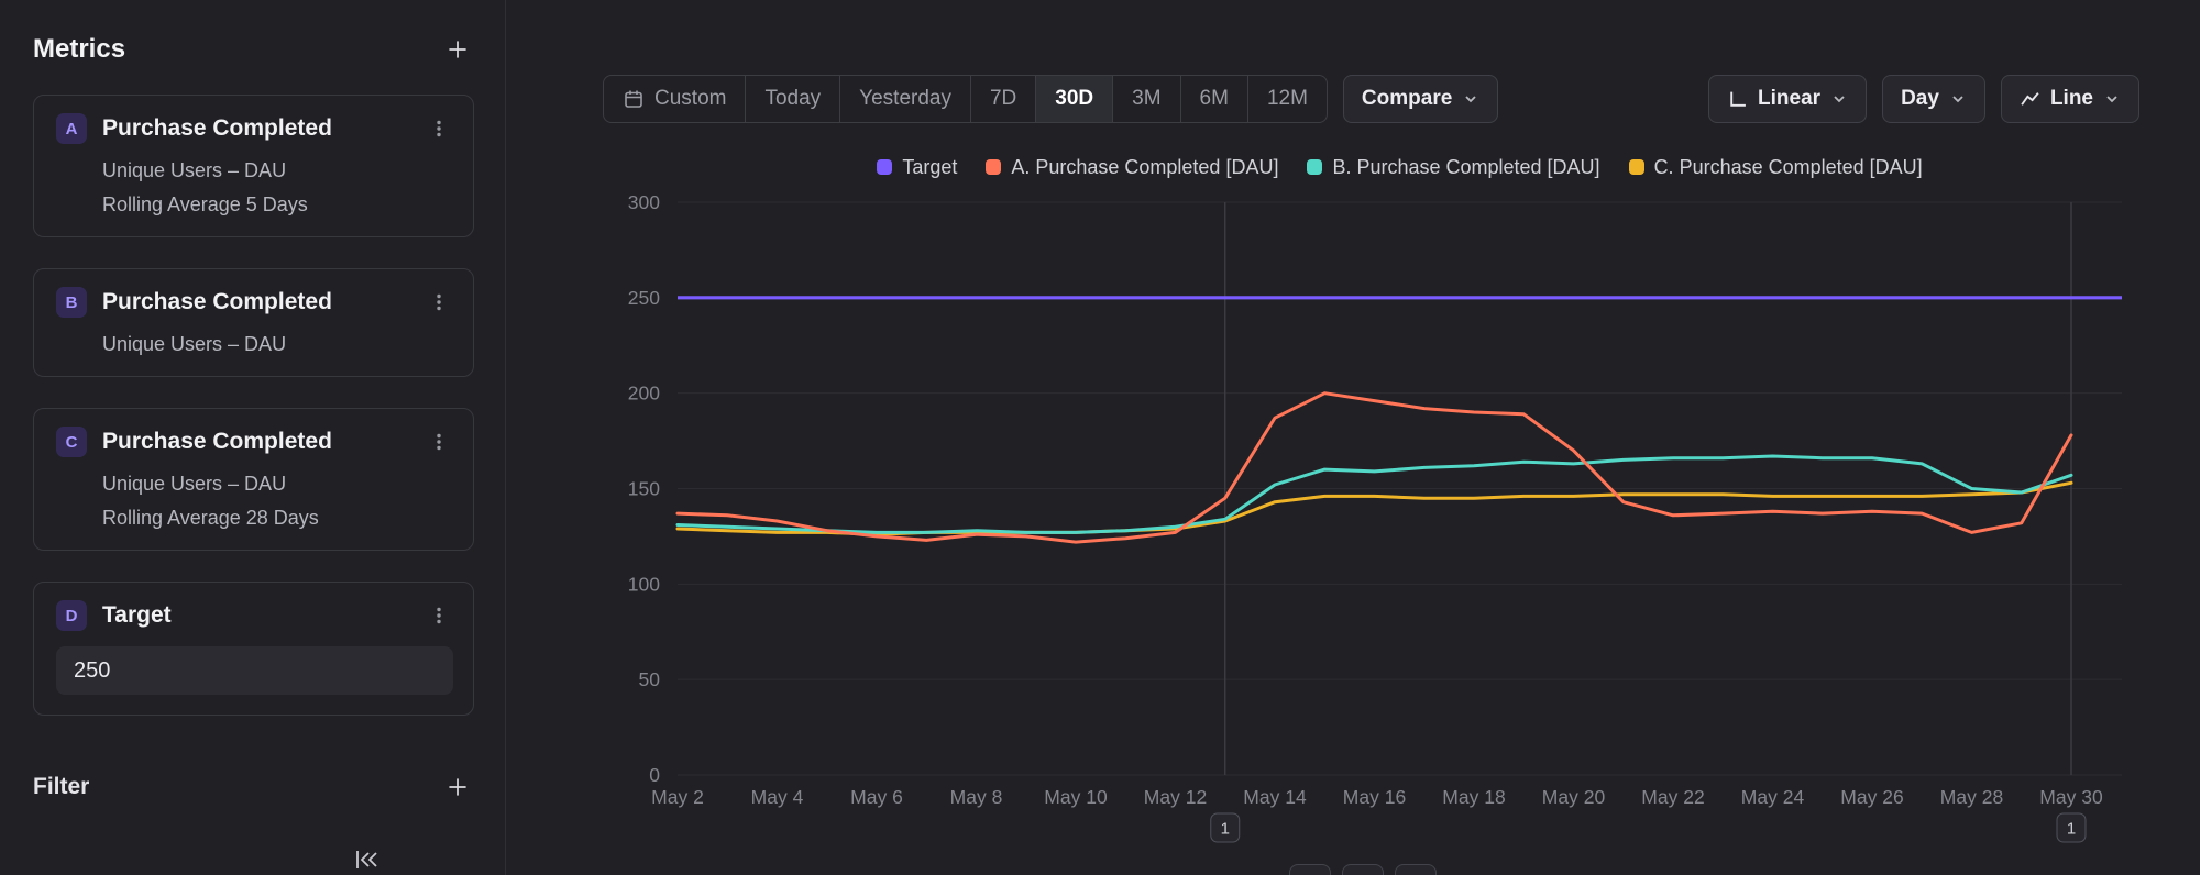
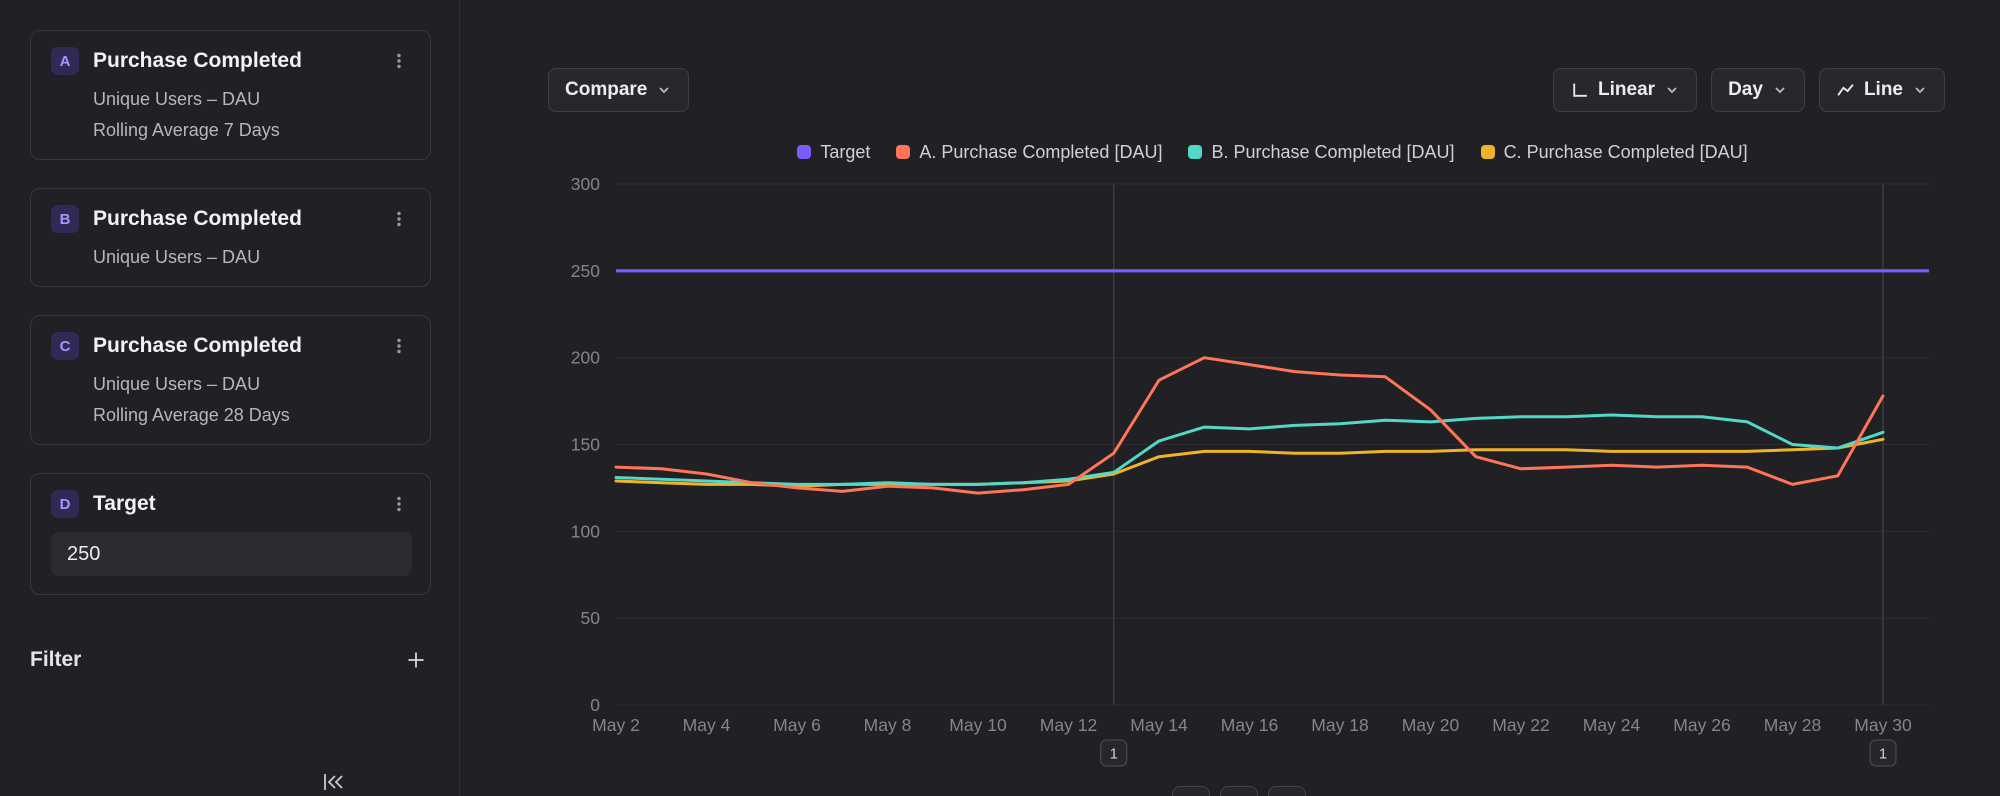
- Metrics
  A
  Purchase Completed
  Unique Users – DAU
- Rolling Average 5 Days
+ Rolling Average 7 Days
  B
  Purchase Completed
  Unique Users – DAU
  C
  Purchase Completed
  Unique Users – DAU
  Rolling Average 28 Days
  D
  Target
  250
  Filter
- Custom
- Today
- Yesterday
- 7D
- 30D
- 3M
- 6M
- 12M
  Compare
  Linear
  Day
  Line
  Target
  A. Purchase Completed [DAU]
  B. Purchase Completed [DAU]
  C. Purchase Completed [DAU]
  0
  50
  100
  150
  200
  250
  300
  May 2
  May 4
  May 6
  May 8
  May 10
  May 12
  May 14
  May 16
  May 18
  May 20
  May 22
  May 24
  May 26
  May 28
  May 30
  1
  1
